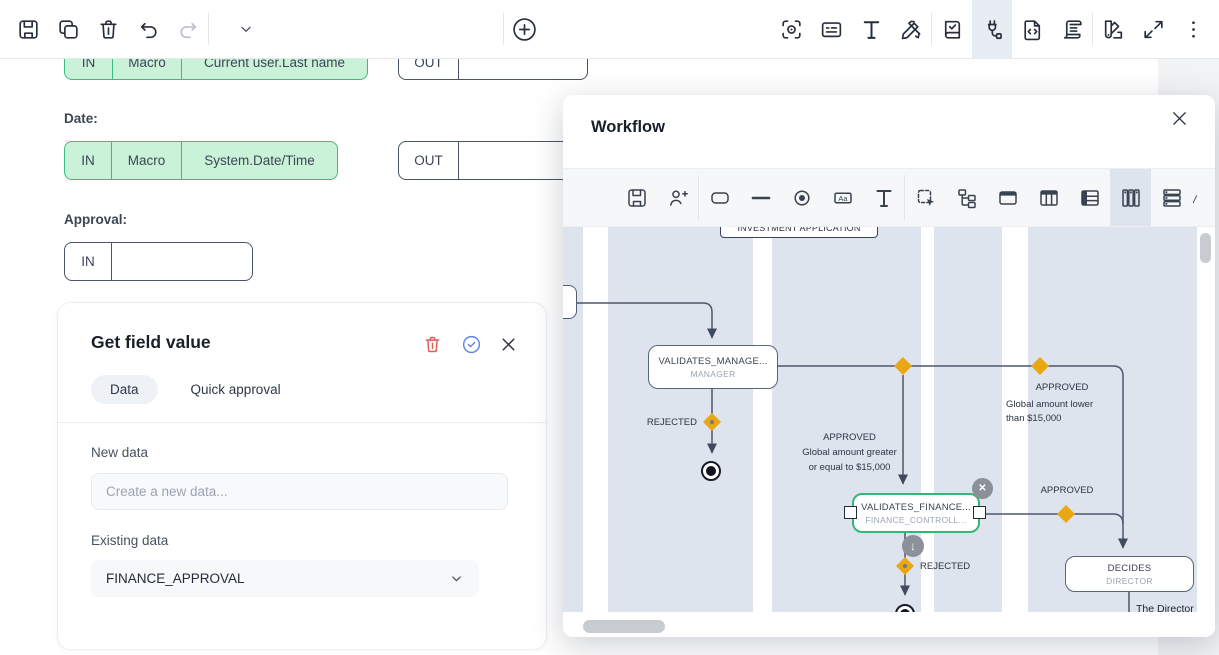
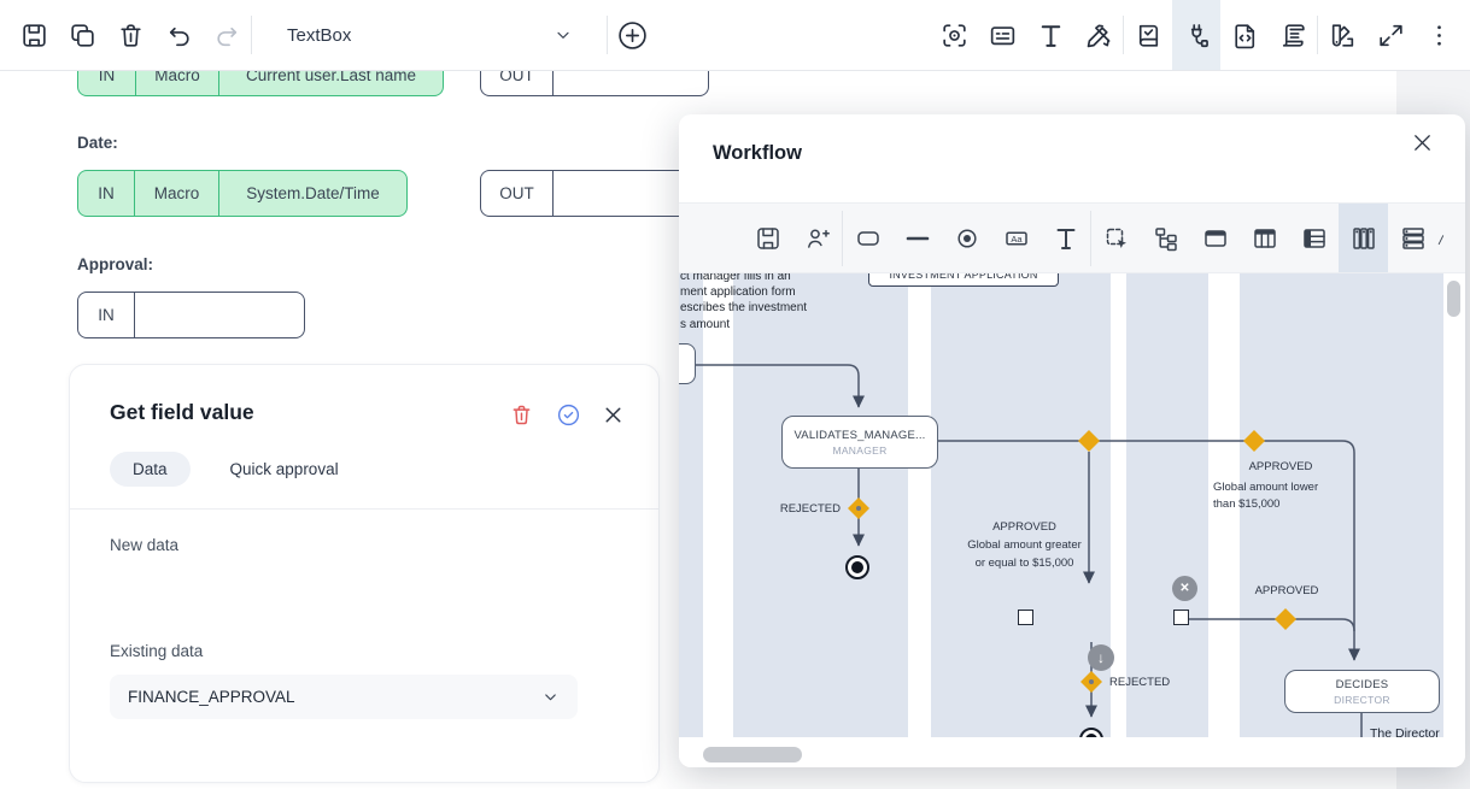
  IN
  Macro
  Current user.Last name
  OUT
  Date:
  IN
  Macro
  System.Date/Time
  OUT
  Approval:
  IN
  Get field value
  Data
  Quick approval
  New data
- Create a new data...
  Existing data
  FINANCE_APPROVAL
+ TextBox
  Workflow
  Aa
+ ct manager fills in an
+ ment application form
+ escribes the investment
+ s amount
  INVESTMENT APPLICATION
  VALIDATES_MANAGE...
  MANAGER
- VALIDATES_FINANCE...
- FINANCE_CONTROLL...
  ✕
  ↓
  DECIDES
  DIRECTOR
  REJECTED
  APPROVED
  Global amount greater
  or equal to $15,000
  APPROVED
  Global amount lower
  than $15,000
  APPROVED
  REJECTED
  The Director
